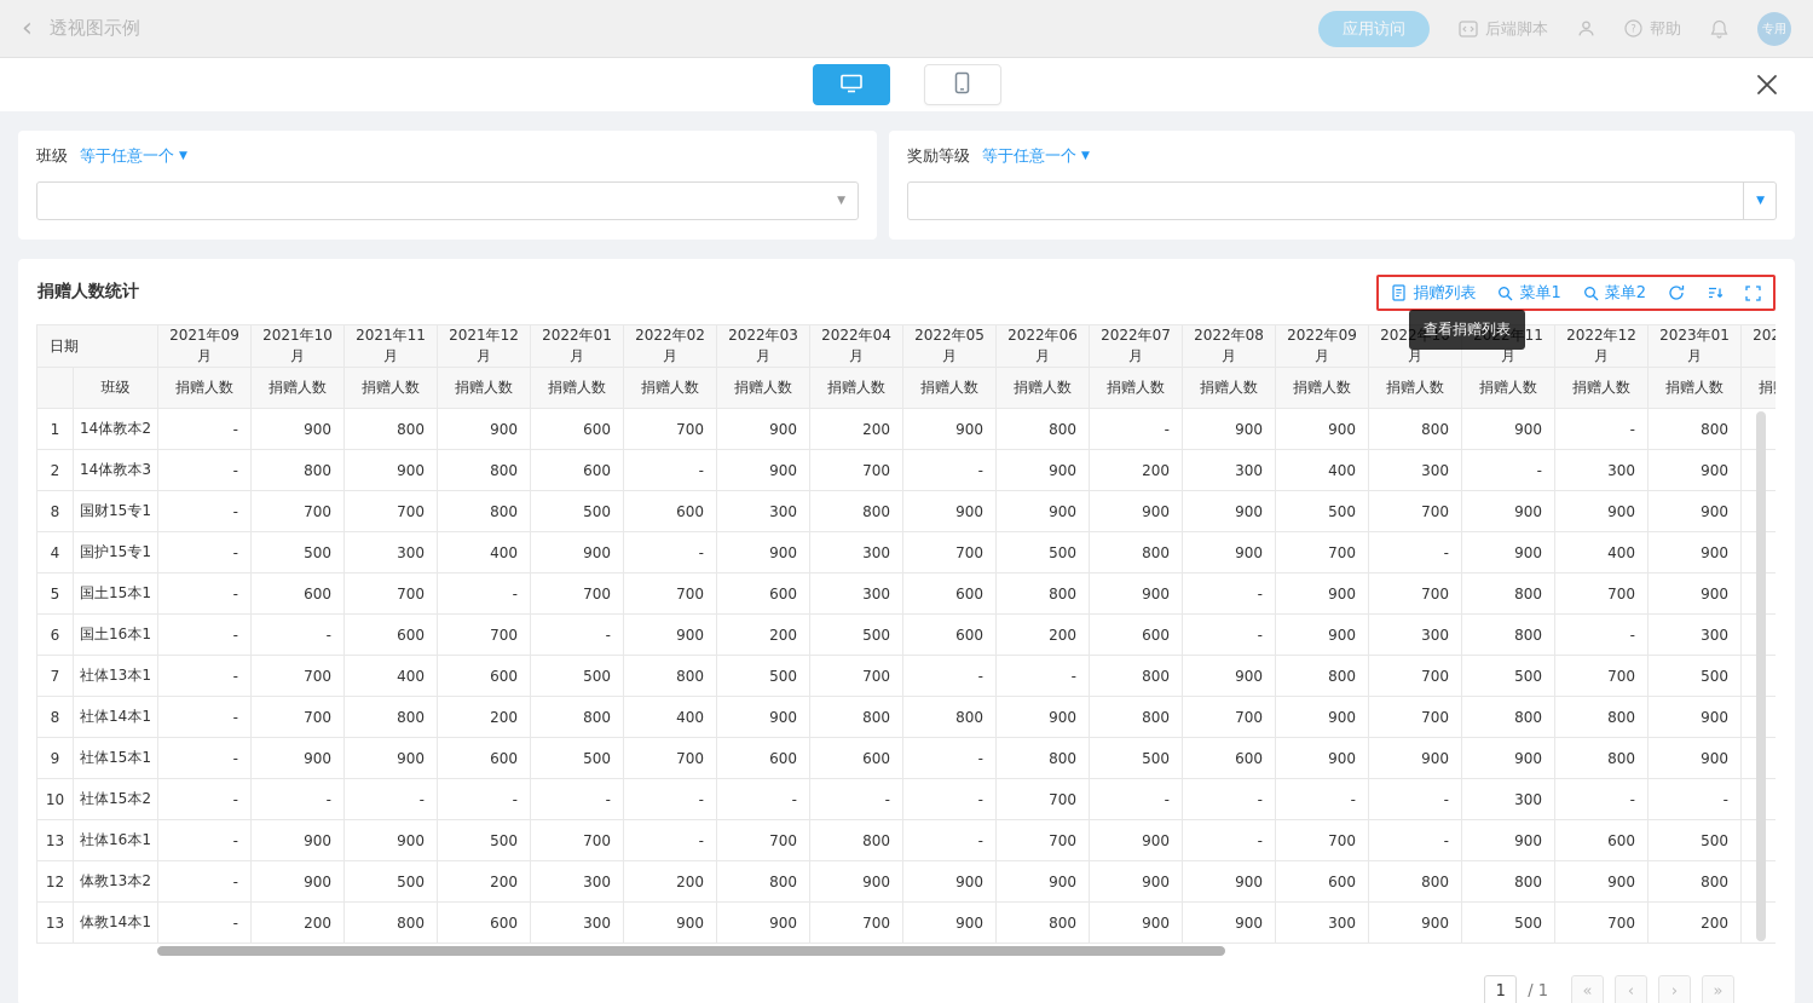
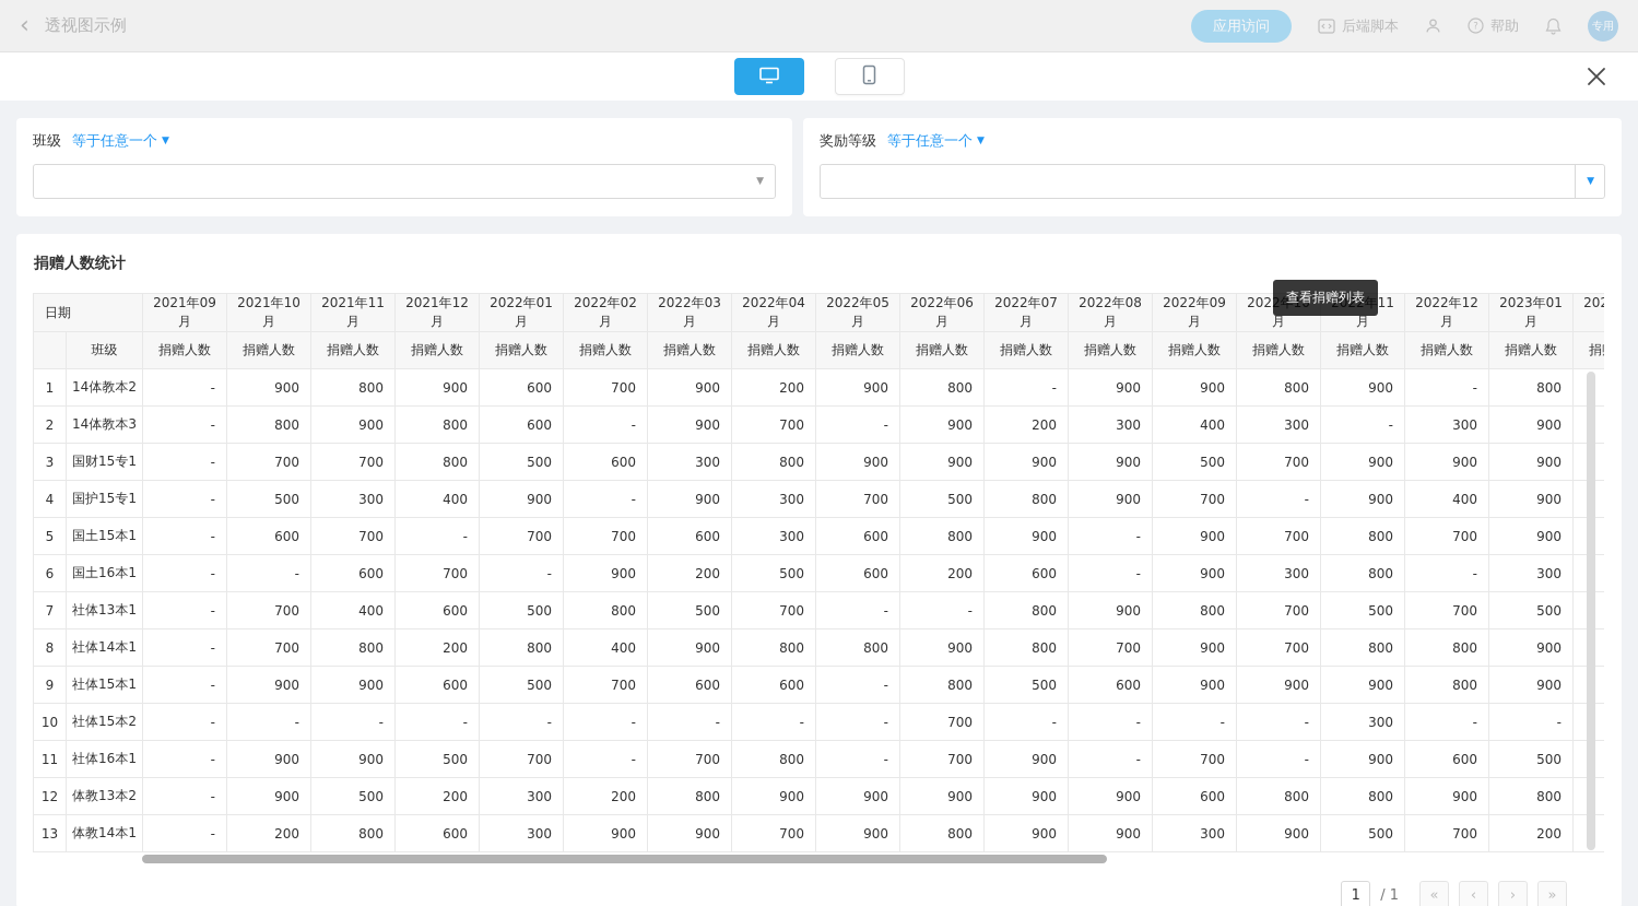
  ‹
  透视图示例
  应用访问
  后端脚本
  ?
  帮助
  专用
  班级
  等于任意一个
  ▼
  ▼
  奖励等级
  等于任意一个
  ▼
  ▼
  捐赠人数统计
- 捐赠列表
- 菜单1
- 菜单2
  查看捐赠列表
  日期	2021年09月	2021年10月	2021年11月	2021年12月	2022年01月	2022年02月	2022年03月	2022年04月	2022年05月	2022年06月	2022年07月	2022年08月	2022年09月	2022年10月	2022年11月	2022年12月	2023年01月	20
  	班级	捐赠人数	捐赠人数	捐赠人数	捐赠人数	捐赠人数	捐赠人数	捐赠人数	捐赠人数	捐赠人数	捐赠人数	捐赠人数	捐赠人数	捐赠人数	捐赠人数	捐赠人数	捐赠人数	捐赠人数	捐
  1	14体教本2	-	900	800	900	600	700	900	200	900	800	-	900	900	800	900	-	800
  2	14体教本3	-	800	900	800	600	-	900	700	-	900	200	300	400	300	-	300	900
- 8	国财15专1	-	700	700	800	500	600	300	800	900	900	900	900	500	700	900	900	900
+ 3	国财15专1	-	700	700	800	500	600	300	800	900	900	900	900	500	700	900	900	900
  4	国护15专1	-	500	300	400	900	-	900	300	700	500	800	900	700	-	900	400	900
  5	国土15本1	-	600	700	-	700	700	600	300	600	800	900	-	900	700	800	700	900
  6	国土16本1	-	-	600	700	-	900	200	500	600	200	600	-	900	300	800	-	300
  7	社体13本1	-	700	400	600	500	800	500	700	-	-	800	900	800	700	500	700	500
  8	社体14本1	-	700	800	200	800	400	900	800	800	900	800	700	900	700	800	800	900
  9	社体15本1	-	900	900	600	500	700	600	600	-	800	500	600	900	900	900	800	900
  10	社体15本2	-	-	-	-	-	-	-	-	-	700	-	-	-	-	300	-	-
- 13	社体16本1	-	900	900	500	700	-	700	800	-	700	900	-	700	-	900	600	500
+ 11	社体16本1	-	900	900	500	700	-	700	800	-	700	900	-	700	-	900	600	500
  12	体教13本2	-	900	500	200	300	200	800	900	900	900	900	900	600	800	800	900	800
  13	体教14本1	-	200	800	600	300	900	900	700	900	800	900	900	300	900	500	700	200
  1
  / 1
  «
  ‹
  ›
  »
